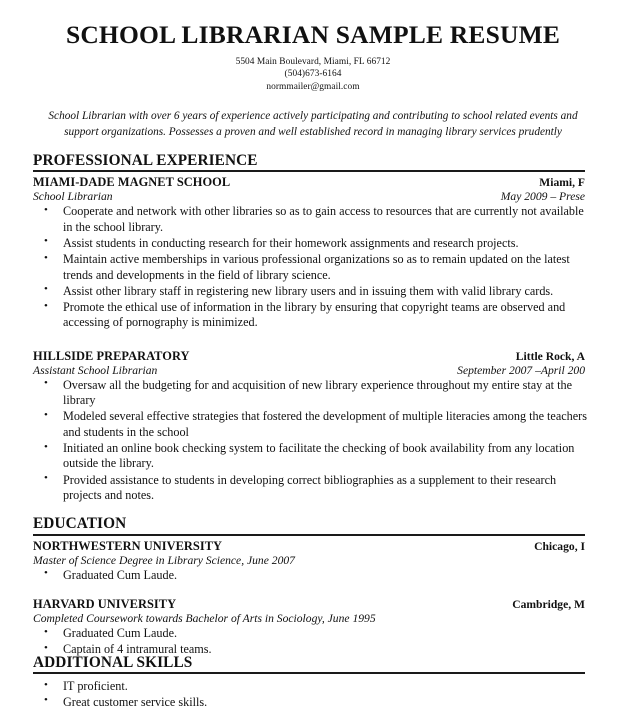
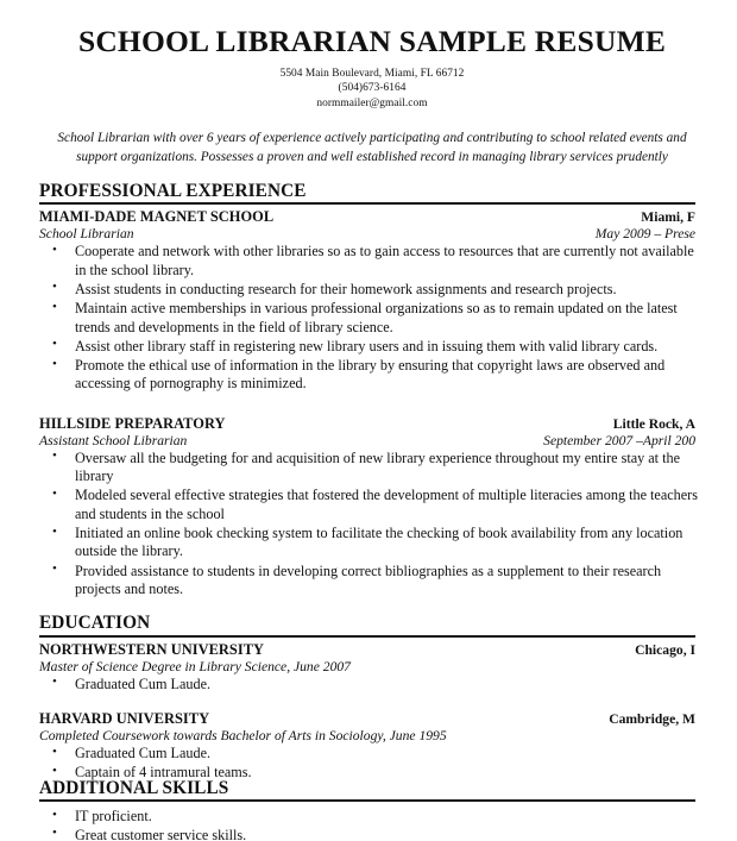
  SCHOOL LIBRARIAN SAMPLE RESUME
  5504 Main Boulevard, Miami, FL 66712
  (504)673-6164
  normmailer@gmail.com
  School Librarian with over 6 years of experience actively participating and contributing to school related events and support organizations. Possesses a proven and well established record in managing library services prudently
  PROFESSIONAL EXPERIENCE
  MIAMI-DADE MAGNET SCHOOL
  Miami, F
  School Librarian
  May 2009 – Prese
  Cooperate and network with other libraries so as to gain access to resources that are currently not available in the school library.
  Assist students in conducting research for their homework assignments and research projects.
  Maintain active memberships in various professional organizations so as to remain updated on the latest trends and developments in the field of library science.
  Assist other library staff in registering new library users and in issuing them with valid library cards.
- Promote the ethical use of information in the library by ensuring that copyright teams are observed and accessing of pornography is minimized.
+ Promote the ethical use of information in the library by ensuring that copyright laws are observed and accessing of pornography is minimized.
  HILLSIDE PREPARATORY
  Little Rock, A
  Assistant School Librarian
  September 2007 –April 200
  Oversaw all the budgeting for and acquisition of new library experience throughout my entire stay at the library
  Modeled several effective strategies that fostered the development of multiple literacies among the teachers and students in the school
  Initiated an online book checking system to facilitate the checking of book availability from any location outside the library.
  Provided assistance to students in developing correct bibliographies as a supplement to their research projects and notes.
  EDUCATION
  NORTHWESTERN UNIVERSITY
  Chicago, I
  Master of Science Degree in Library Science, June 2007
  Graduated Cum Laude.
  HARVARD UNIVERSITY
  Cambridge, M
  Completed Coursework towards Bachelor of Arts in Sociology, June 1995
  Graduated Cum Laude.
  Captain of 4 intramural teams.
  ADDITIONAL SKILLS
  IT proficient.
  Great customer service skills.
